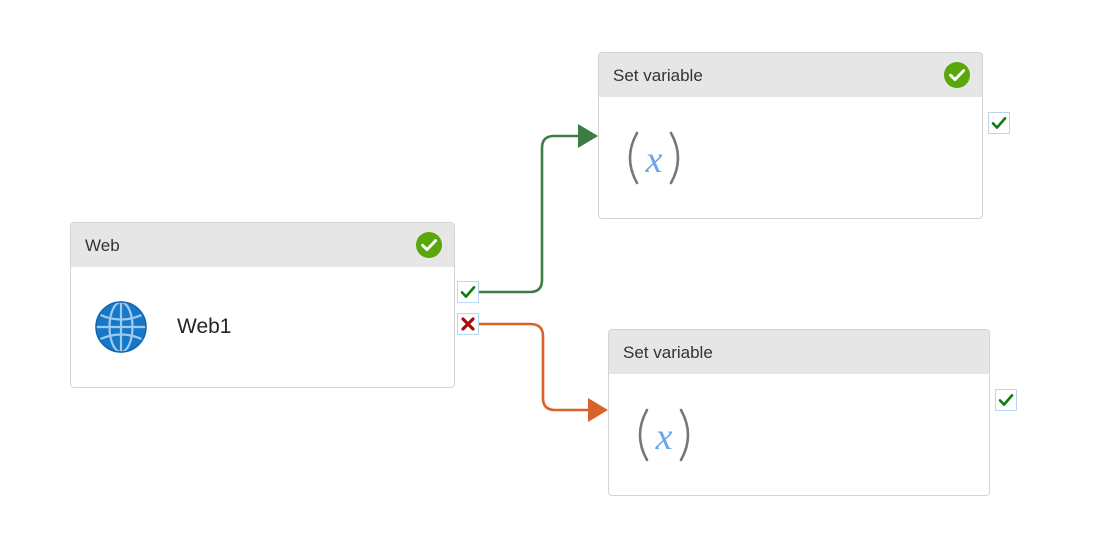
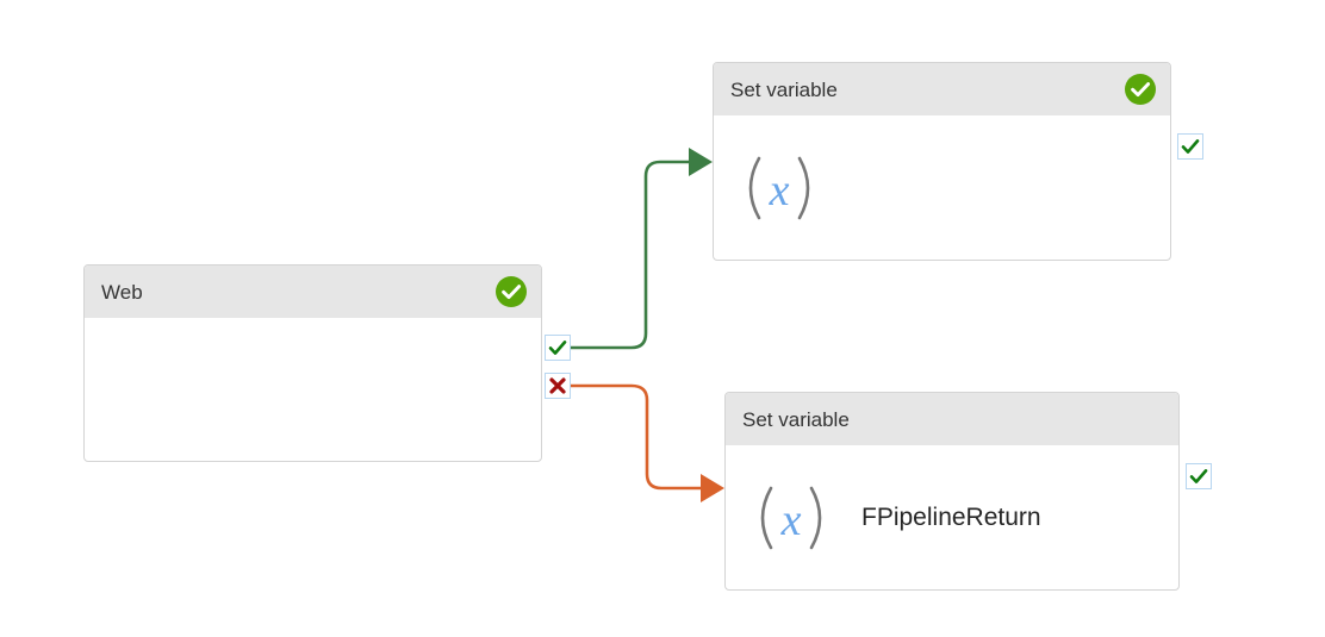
  Web
- Web1
  Set variable
  x
  Set variable
  x
+ FPipelineReturn
